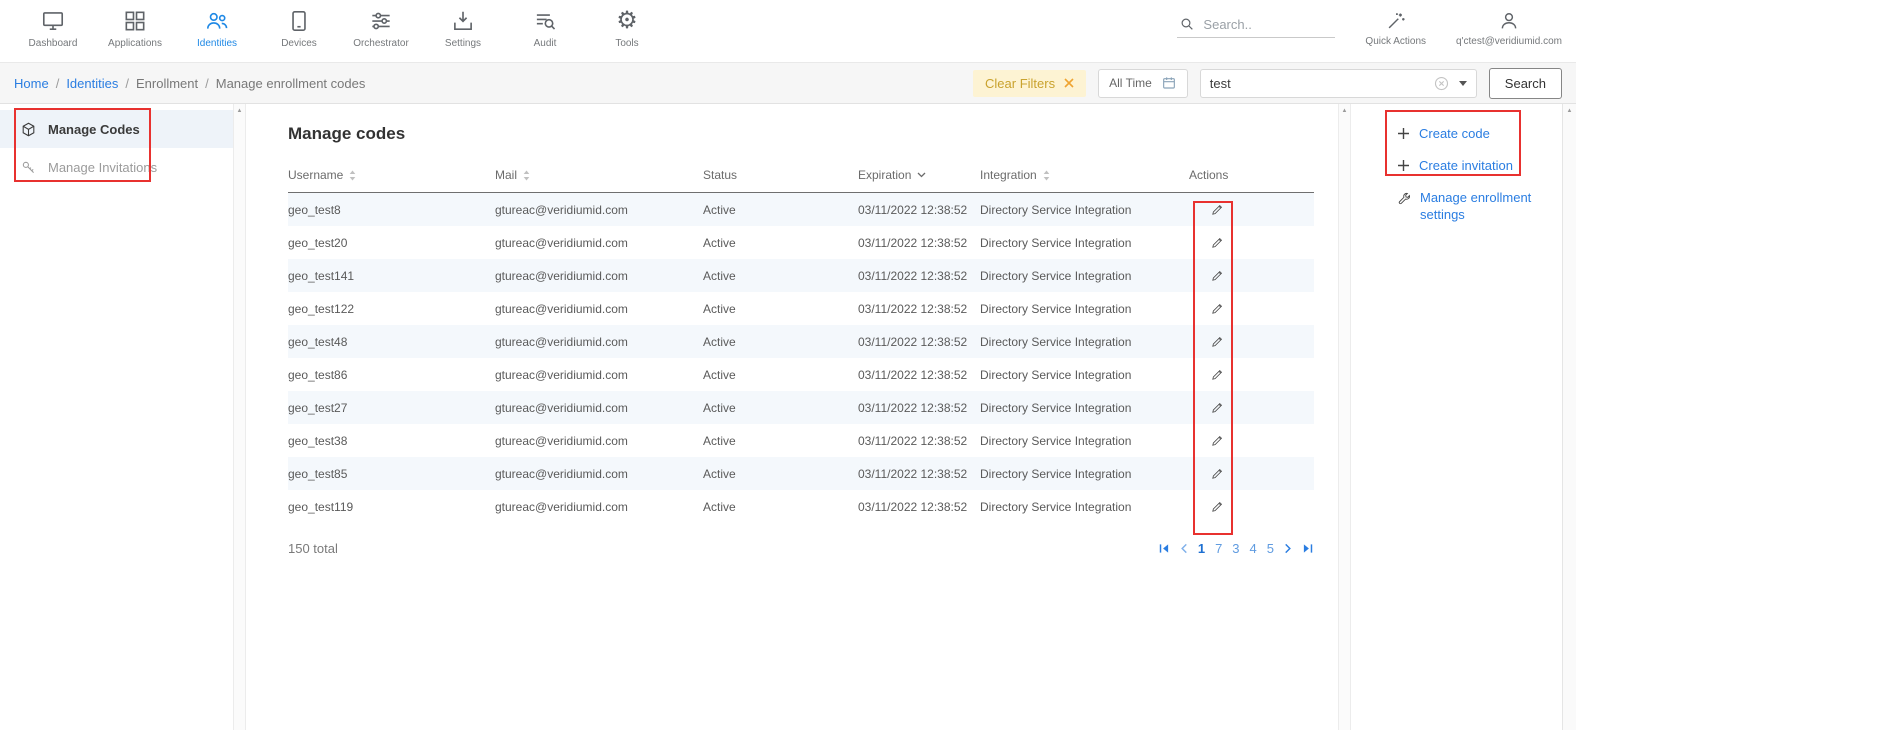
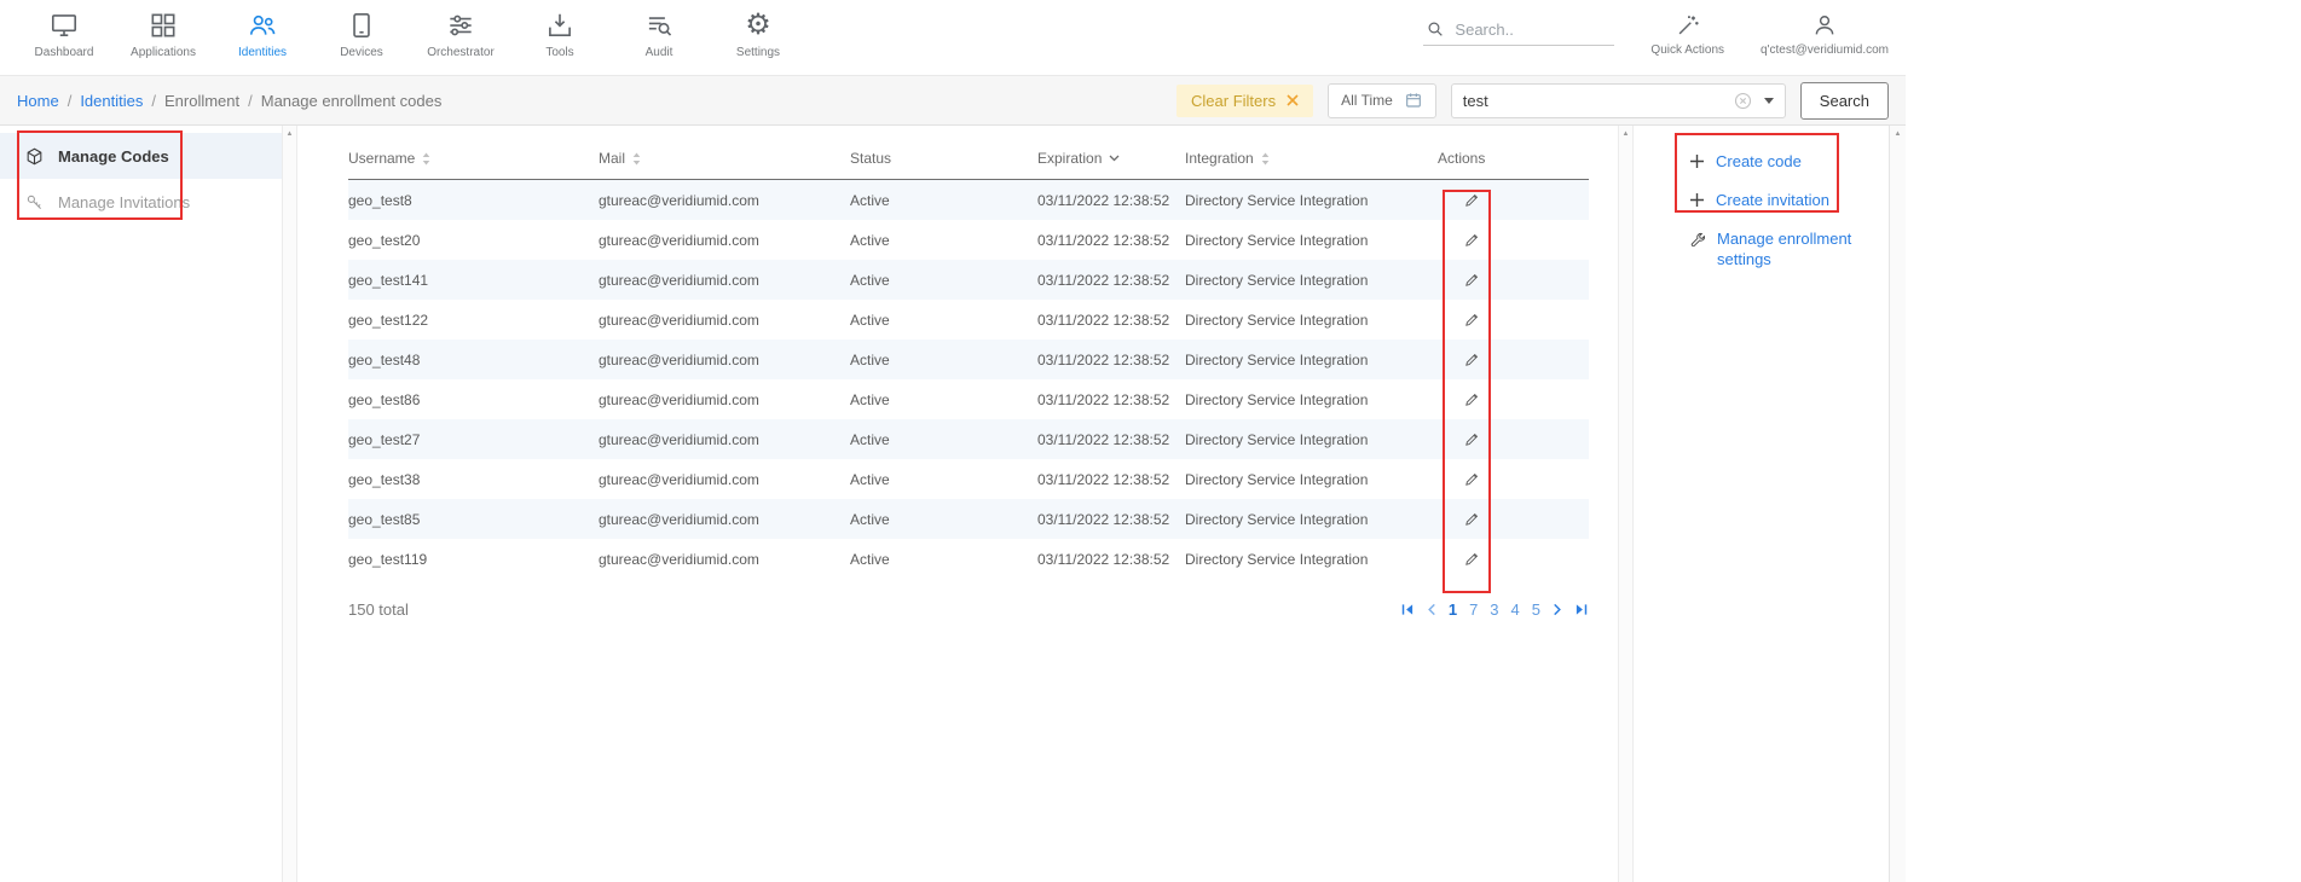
  Dashboard
  Applications
  Identities
  Devices
  Orchestrator
- Settings
+ Tools
  Audit
  ⚙
- Tools
+ Settings
  Search..
  Quick Actions
  q'ctest@veridiumid.com
  Home
  Identities
  Enrollment
  Manage enrollment codes
  Clear Filters
  All Time
  test
  Search
  Manage Codes
  Manage Invitations
- Manage codes
  Username
  Mail
  Status
  Expiration
  Integration
  Actions
  geo_test8
  gtureac@veridiumid.com
  Active
  03/11/2022 12:38:52
  Directory Service Integration
  geo_test20
  gtureac@veridiumid.com
  Active
  03/11/2022 12:38:52
  Directory Service Integration
  geo_test141
  gtureac@veridiumid.com
  Active
  03/11/2022 12:38:52
  Directory Service Integration
  geo_test122
  gtureac@veridiumid.com
  Active
  03/11/2022 12:38:52
  Directory Service Integration
  geo_test48
  gtureac@veridiumid.com
  Active
  03/11/2022 12:38:52
  Directory Service Integration
  geo_test86
  gtureac@veridiumid.com
  Active
  03/11/2022 12:38:52
  Directory Service Integration
  geo_test27
  gtureac@veridiumid.com
  Active
  03/11/2022 12:38:52
  Directory Service Integration
  geo_test38
  gtureac@veridiumid.com
  Active
  03/11/2022 12:38:52
  Directory Service Integration
  geo_test85
  gtureac@veridiumid.com
  Active
  03/11/2022 12:38:52
  Directory Service Integration
  geo_test119
  gtureac@veridiumid.com
  Active
  03/11/2022 12:38:52
  Directory Service Integration
  150 total
  1
  7
  3
  4
  5
  Create code
  Create invitation
  Manage enrollment settings
